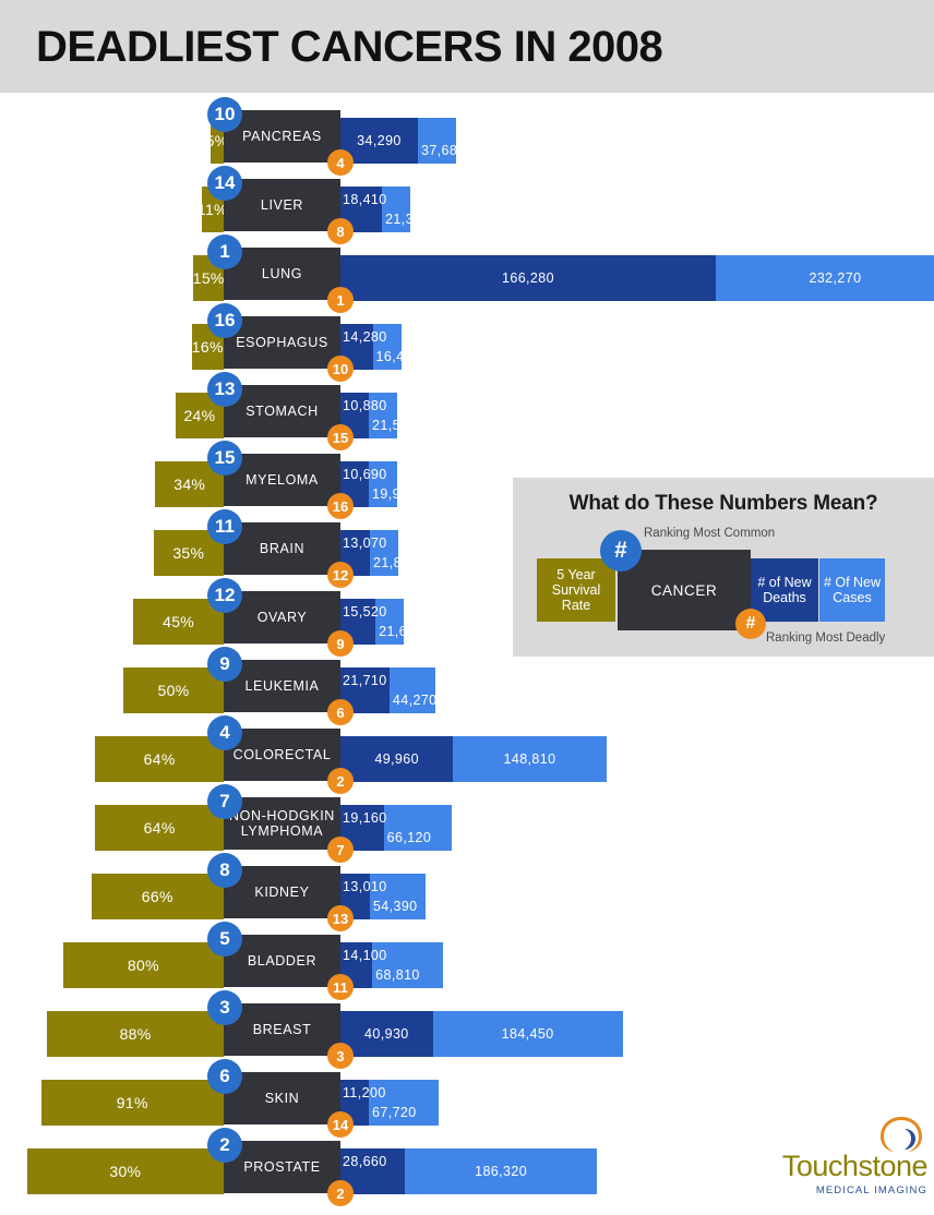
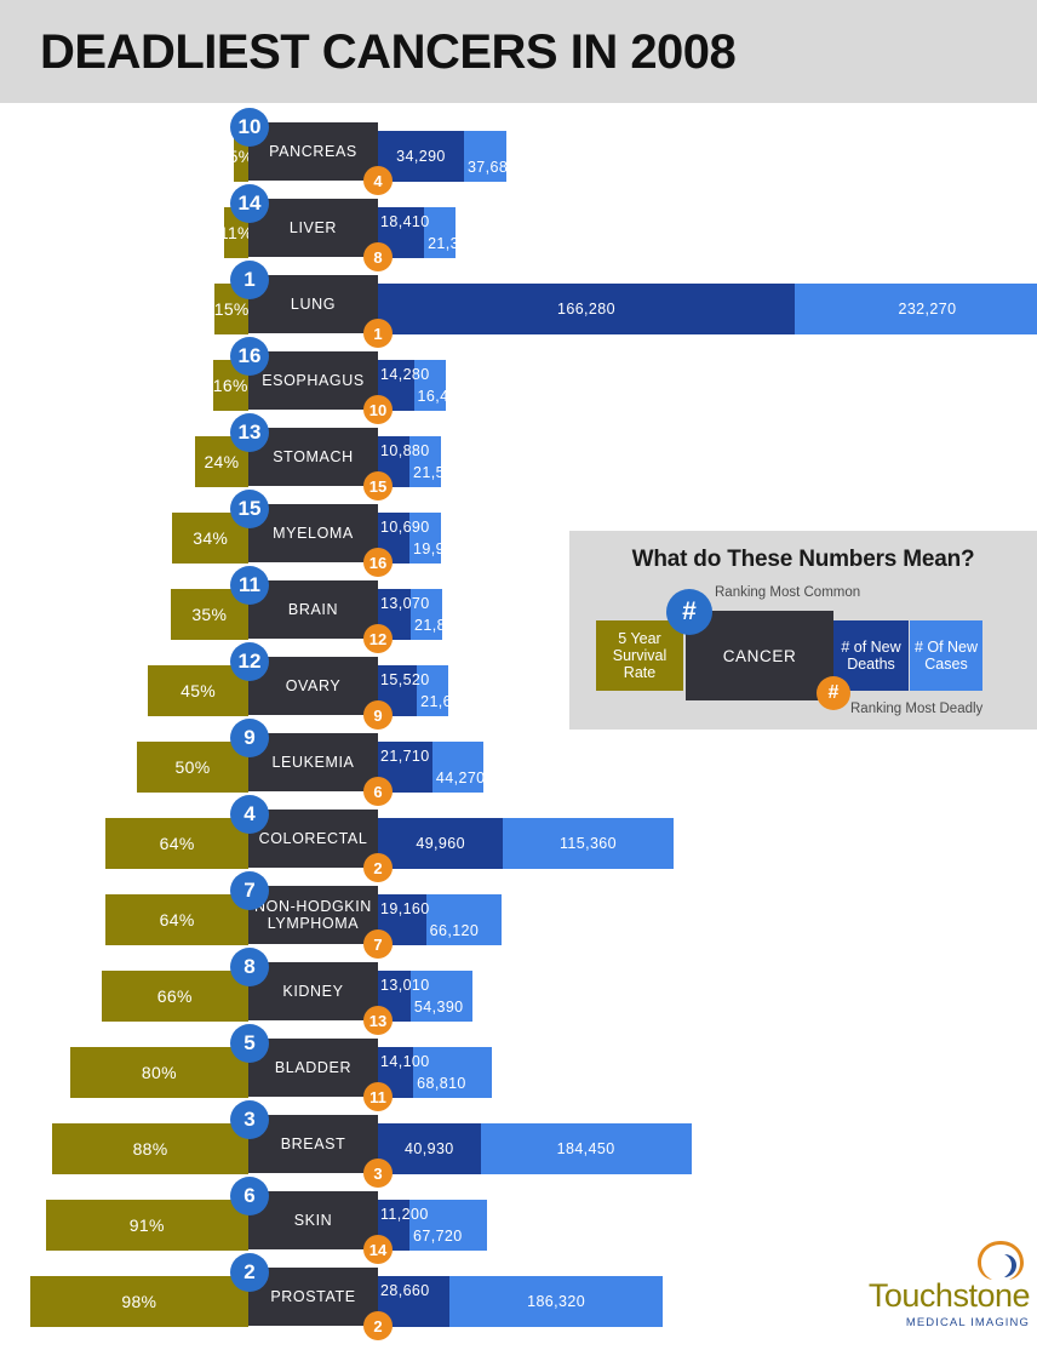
  DEADLIEST CANCERS IN 2008
  5%
  34,290
  37,680
  PANCREAS
  10
  4
  11%
  18,410
  21,370
  LIVER
  14
  8
  15%
  166,280
  232,270
  LUNG
  1
  1
  16%
  14,280
  16,470
  ESOPHAGUS
  16
  10
  24%
  10,880
  21,500
  STOMACH
  13
  15
  34%
  10,690
  19,920
  MYELOMA
  15
  16
  35%
  13,070
  21,810
  BRAIN
  11
  12
  45%
  15,520
  21,650
  OVARY
  12
  9
  50%
  21,710
  44,270
  LEUKEMIA
  9
  6
  64%
  49,960
- 148,810
+ 115,360
  COLORECTAL
  4
  2
  64%
  19,160
  66,120
  ON-HODGKIN
  LYMPHOMA
  7
  7
  66%
  13,010
  54,390
  KIDNEY
  8
  13
  80%
  14,100
  68,810
  BLADDER
  5
  11
  88%
  40,930
  184,450
  BREAST
  3
  3
  91%
  11,200
  67,720
  SKIN
  6
  14
- 30%
+ 98%
  28,660
  186,320
  PROSTATE
  2
  2
  What do These Numbers Mean?
  5 Year Survival Rate
  CANCER
  # of New Deaths
  # Of New Cases
  #
  #
  Ranking Most Common
  Ranking Most Deadly
  Touchstone
  MEDICAL IMAGING
